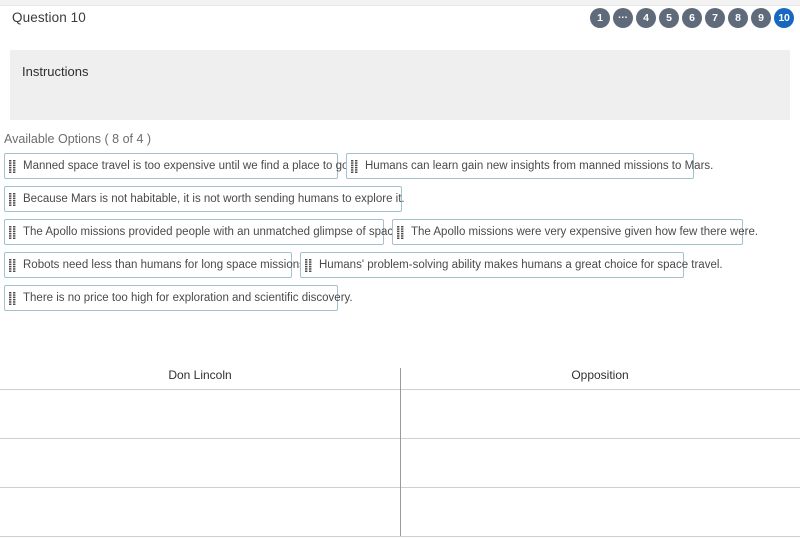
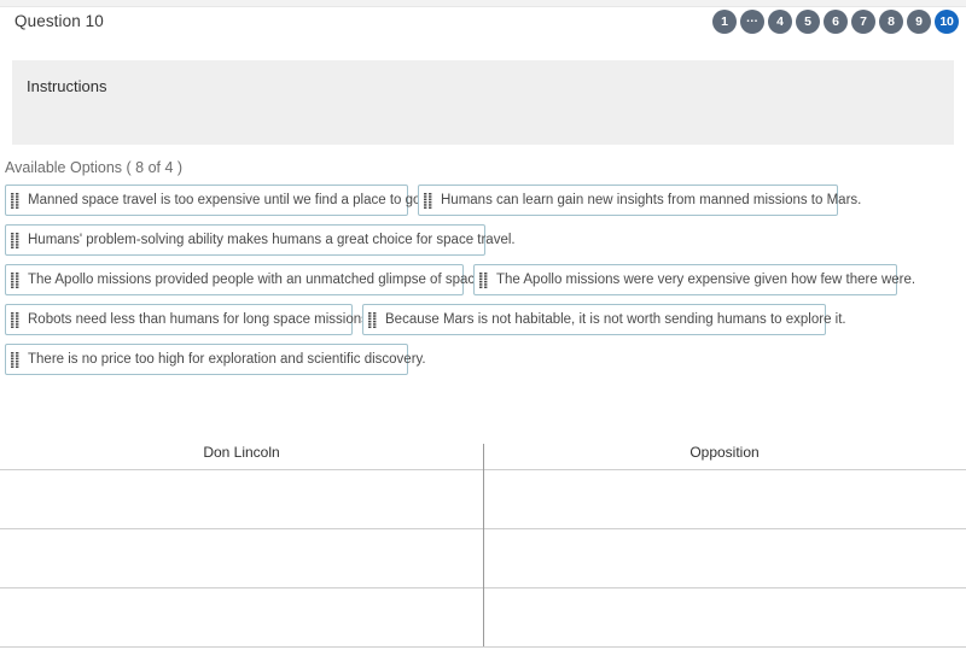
  Question 10
  1
  ...
  4
  5
  6
  7
  8
  9
  10
  Instructions
  Available Options ( 8 of 4 )
  Manned space travel is too expensive until we find a place to g
  Humans can learn gain new insights from manned missions to Mars.
- Because Mars is not habitable, it is not worth sending humans to explore it.
+ Humans' problem-solving ability makes humans a great choice for space travel.
  The Apollo missions provided people with an unmatched glimpse of spac
  The Apollo missions were very expensive given how few there were.
  Robots need less than humans for long space mission
- Humans' problem-solving ability makes humans a great choice for space travel.
+ Because Mars is not habitable, it is not worth sending humans to explore it.
  There is no price too high for exploration and scientific discovery.
  Don Lincoln
  Opposition
